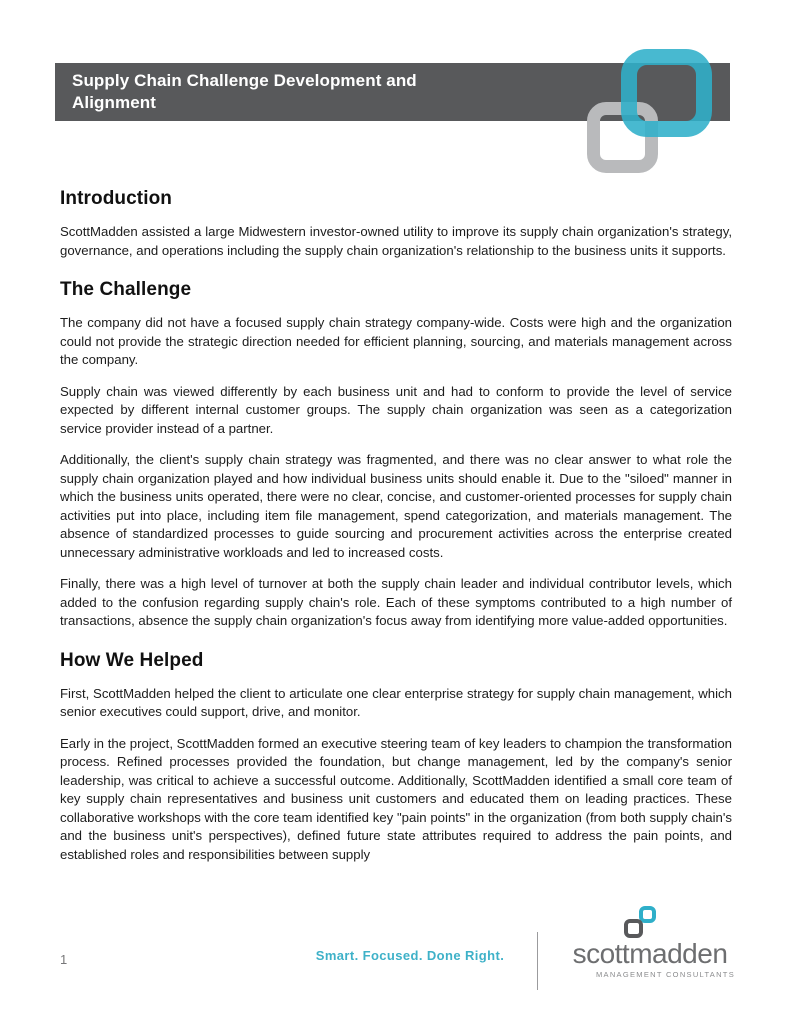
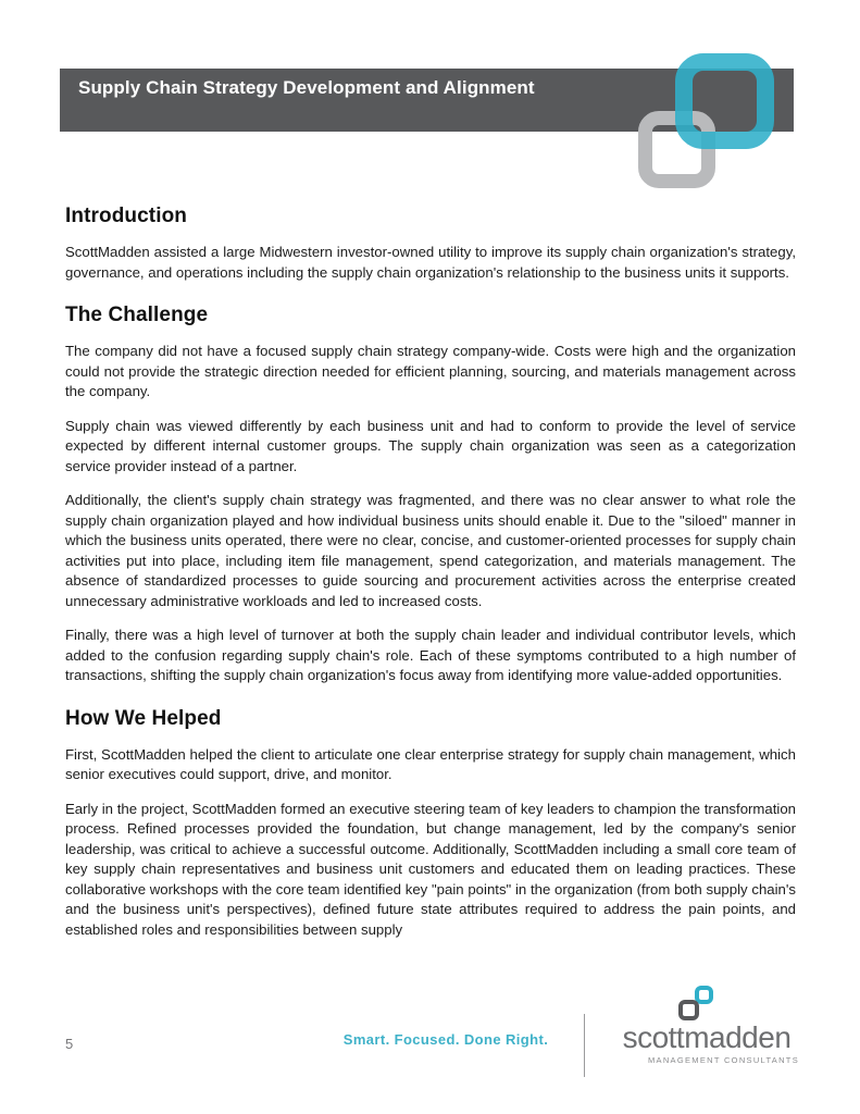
- Supply Chain Challenge Development and Alignment
+ Supply Chain Strategy Development and Alignment
  Introduction
  ScottMadden assisted a large Midwestern investor-owned utility to improve its supply chain organization's strategy, governance, and operations including the supply chain organization's relationship to the business units it supports.
  The Challenge
  The company did not have a focused supply chain strategy company-wide. Costs were high and the organization could not provide the strategic direction needed for efficient planning, sourcing, and materials management across the company.
  Supply chain was viewed differently by each business unit and had to conform to provide the level of service expected by different internal customer groups. The supply chain organization was seen as a categorization service provider instead of a partner.
  Additionally, the client's supply chain strategy was fragmented, and there was no clear answer to what role the supply chain organization played and how individual business units should enable it. Due to the "siloed" manner in which the business units operated, there were no clear, concise, and customer-oriented processes for supply chain activities put into place, including item file management, spend categorization, and materials management. The absence of standardized processes to guide sourcing and procurement activities across the enterprise created unnecessary administrative workloads and led to increased costs.
- Finally, there was a high level of turnover at both the supply chain leader and individual contributor levels, which added to the confusion regarding supply chain's role. Each of these symptoms contributed to a high number of transactions, absence the supply chain organization's focus away from identifying more value-added opportunities.
+ Finally, there was a high level of turnover at both the supply chain leader and individual contributor levels, which added to the confusion regarding supply chain's role. Each of these symptoms contributed to a high number of transactions, shifting the supply chain organization's focus away from identifying more value-added opportunities.
  How We Helped
  First, ScottMadden helped the client to articulate one clear enterprise strategy for supply chain management, which senior executives could support, drive, and monitor.
- Early in the project, ScottMadden formed an executive steering team of key leaders to champion the transformation process. Refined processes provided the foundation, but change management, led by the company's senior leadership, was critical to achieve a successful outcome. Additionally, ScottMadden identified a small core team of key supply chain representatives and business unit customers and educated them on leading practices. These collaborative workshops with the core team identified key "pain points" in the organization (from both supply chain's and the business unit's perspectives), defined future state attributes required to address the pain points, and established roles and responsibilities between supply
+ Early in the project, ScottMadden formed an executive steering team of key leaders to champion the transformation process. Refined processes provided the foundation, but change management, led by the company's senior leadership, was critical to achieve a successful outcome. Additionally, ScottMadden including a small core team of key supply chain representatives and business unit customers and educated them on leading practices. These collaborative workshops with the core team identified key "pain points" in the organization (from both supply chain's and the business unit's perspectives), defined future state attributes required to address the pain points, and established roles and responsibilities between supply
- 1
+ 5
  Smart. Focused. Done Right.
  scottmadden
  MANAGEMENT CONSULTANTS
